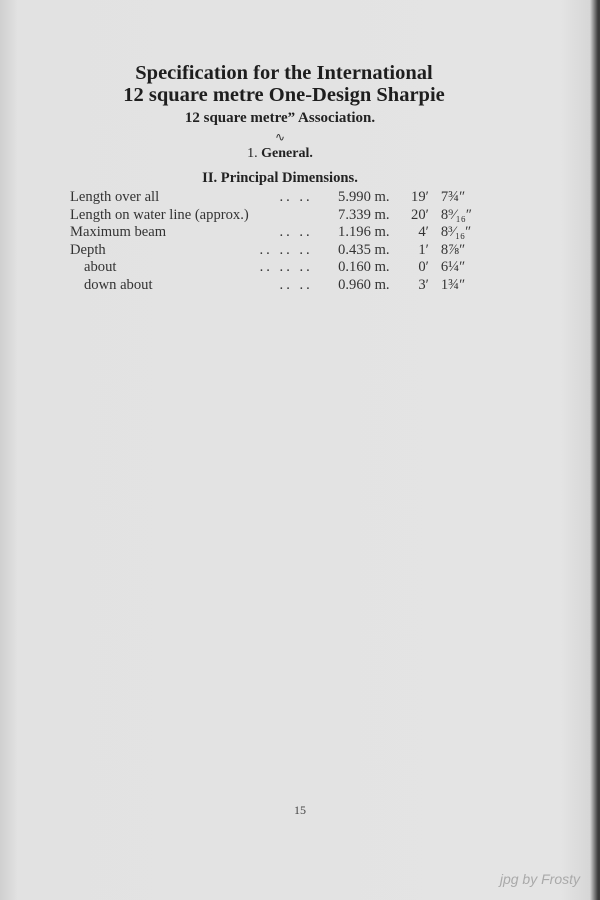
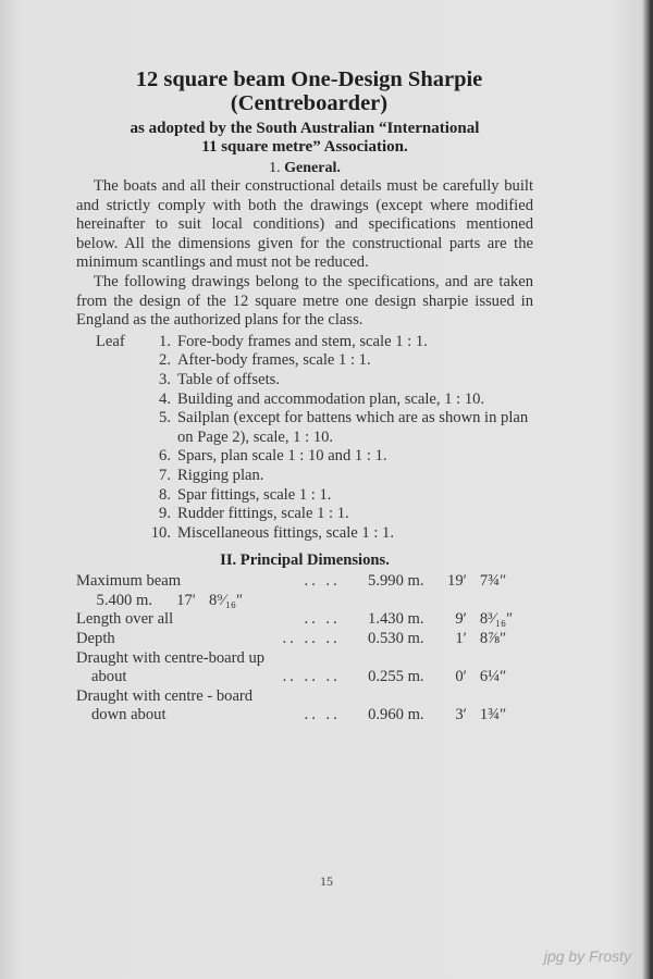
- Specification for the International
- 12 square metre One-Design Sharpie
+ 12 square beam One-Design Sharpie
+ (Centreboarder)
+ as adopted by the South Australian “International
- 12 square metre” Association.
+ 11 square metre” Association.
- ∿
  1. General.
+ The boats and all their constructional details must be carefully built and strictly comply with both the drawings (except where modified hereinafter to suit local conditions) and specifications mentioned below. All the dimensions given for the constructional parts are the minimum scantlings and must not be reduced.
+ The following drawings belong to the specifications, and are taken from the design of the 12 square metre one design sharpie issued in England as the authorized plans for the class.
+ Leaf
+ 1.
+ Fore-body frames and stem, scale 1 : 1.
+ 2.
+ After-body frames, scale 1 : 1.
+ 3.
+ Table of offsets.
+ 4.
+ Building and accommodation plan, scale, 1 : 10.
+ 5.
+ Sailplan (except for battens which are as shown in plan on Page 2), scale, 1 : 10.
+ 6.
+ Spars, plan scale 1 : 10 and 1 : 1.
+ 7.
+ Rigging plan.
+ 8.
+ Spar fittings, scale 1 : 1.
+ 9.
+ Rudder fittings, scale 1 : 1.
+ 10.
+ Miscellaneous fittings, scale 1 : 1.
  II. Principal Dimensions.
- Length over all
+ Maximum beam
  .. ..
  5.990 m.
  19′
  7¾″
- Length on water line (approx.)
- 7.339 m.
+ 5.400 m.
- 20′
+ 17′
  8⁹⁄₁₆″
- Maximum beam
+ Length over all
  .. ..
- 1.196 m.
+ 1.430 m.
- 4′
+ 9′
  8³⁄₁₆″
  Depth
  .. .. ..
- 0.435 m.
+ 0.530 m.
  1′
  8⅞″
+ Draught with centre-board up
  about
  .. .. ..
- 0.160 m.
+ 0.255 m.
  0′
  6¼″
+ Draught with centre - board
  down about
  .. ..
  0.960 m.
  3′
  1¾″
  15
  jpg by Frosty
